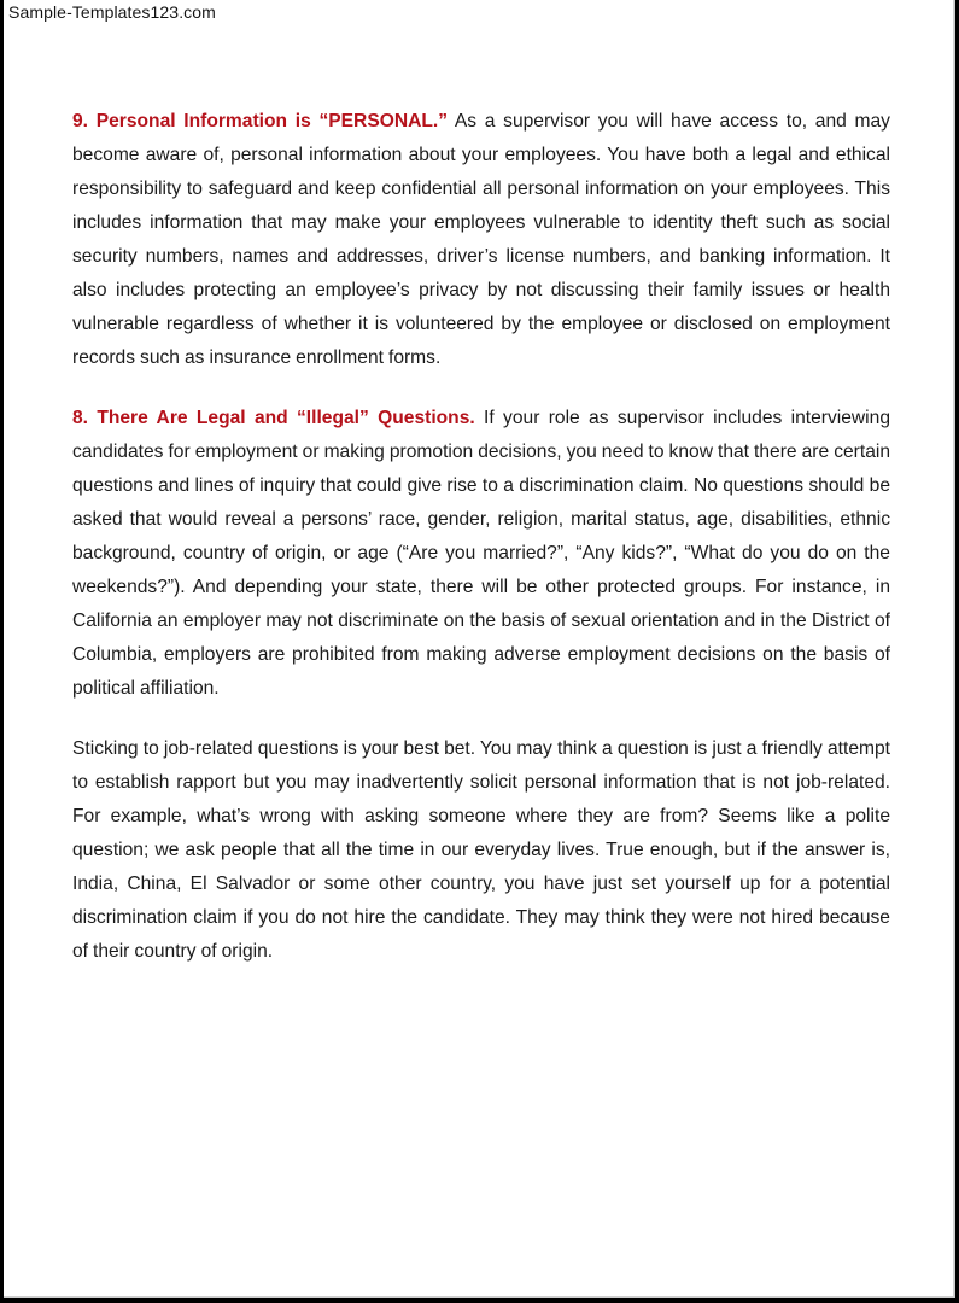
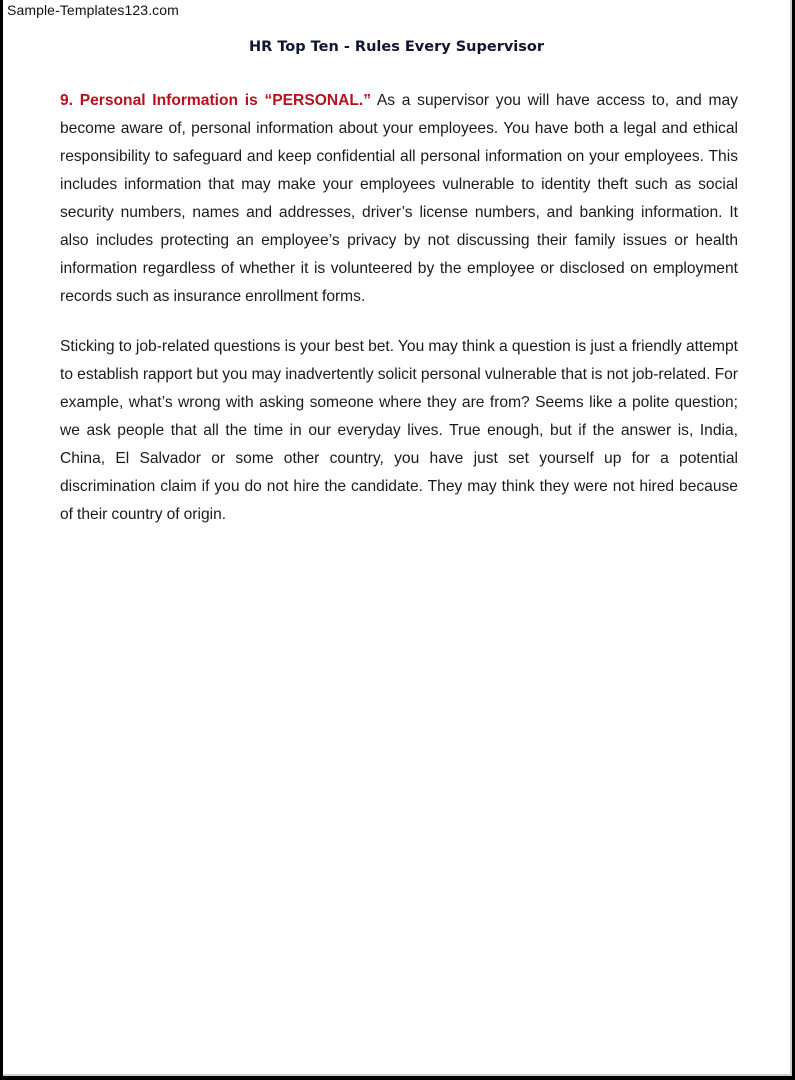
  Sample-Templates123.com
+ HR Top Ten - Rules Every Supervisor
- 9. Personal Information is “PERSONAL.” As a supervisor you will have access to, and may become aware of, personal information about your employees. You have both a legal and ethical responsibility to safeguard and keep confidential all personal information on your employees. This includes information that may make your employees vulnerable to identity theft such as social security numbers, names and addresses, driver’s license numbers, and banking information. It also includes protecting an employee’s privacy by not discussing their family issues or health vulnerable regardless of whether it is volunteered by the employee or disclosed on employment records such as insurance enrollment forms.
+ 9. Personal Information is “PERSONAL.” As a supervisor you will have access to, and may become aware of, personal information about your employees. You have both a legal and ethical responsibility to safeguard and keep confidential all personal information on your employees. This includes information that may make your employees vulnerable to identity theft such as social security numbers, names and addresses, driver’s license numbers, and banking information. It also includes protecting an employee’s privacy by not discussing their family issues or health information regardless of whether it is volunteered by the employee or disclosed on employment records such as insurance enrollment forms.
- 8. There Are Legal and “Illegal” Questions. If your role as supervisor includes interviewing candidates for employment or making promotion decisions, you need to know that there are certain questions and lines of inquiry that could give rise to a discrimination claim. No questions should be asked that would reveal a persons’ race, gender, religion, marital status, age, disabilities, ethnic background, country of origin, or age (“Are you married?”, “Any kids?”, “What do you do on the weekends?”). And depending your state, there will be other protected groups. For instance, in California an employer may not discriminate on the basis of sexual orientation and in the District of Columbia, employers are prohibited from making adverse employment decisions on the basis of political affiliation.
- Sticking to job-related questions is your best bet. You may think a question is just a friendly attempt to establish rapport but you may inadvertently solicit personal information that is not job-related. For example, what’s wrong with asking someone where they are from? Seems like a polite question; we ask people that all the time in our everyday lives. True enough, but if the answer is, India, China, El Salvador or some other country, you have just set yourself up for a potential discrimination claim if you do not hire the candidate. They may think they were not hired because of their country of origin.
+ Sticking to job-related questions is your best bet. You may think a question is just a friendly attempt to establish rapport but you may inadvertently solicit personal vulnerable that is not job-related. For example, what’s wrong with asking someone where they are from? Seems like a polite question; we ask people that all the time in our everyday lives. True enough, but if the answer is, India, China, El Salvador or some other country, you have just set yourself up for a potential discrimination claim if you do not hire the candidate. They may think they were not hired because of their country of origin.
